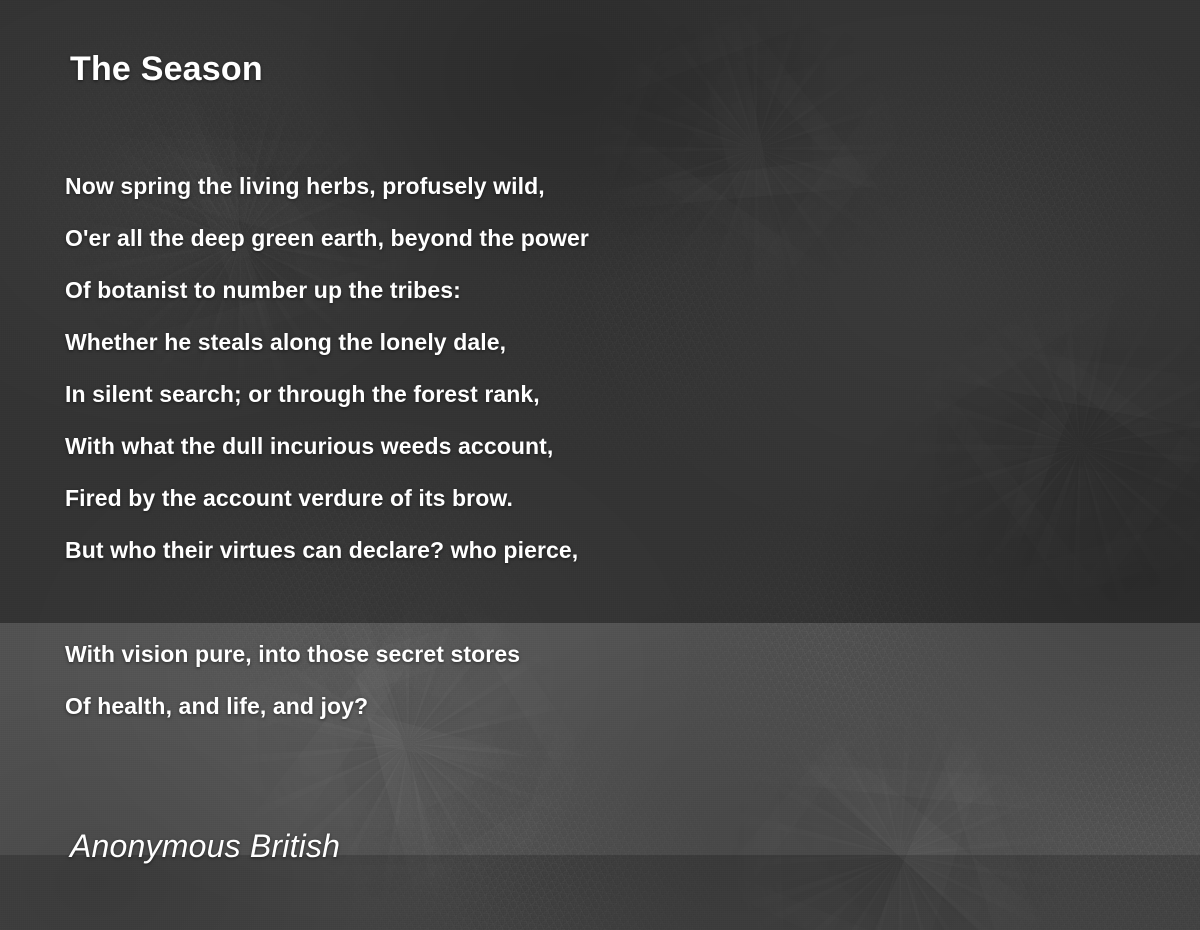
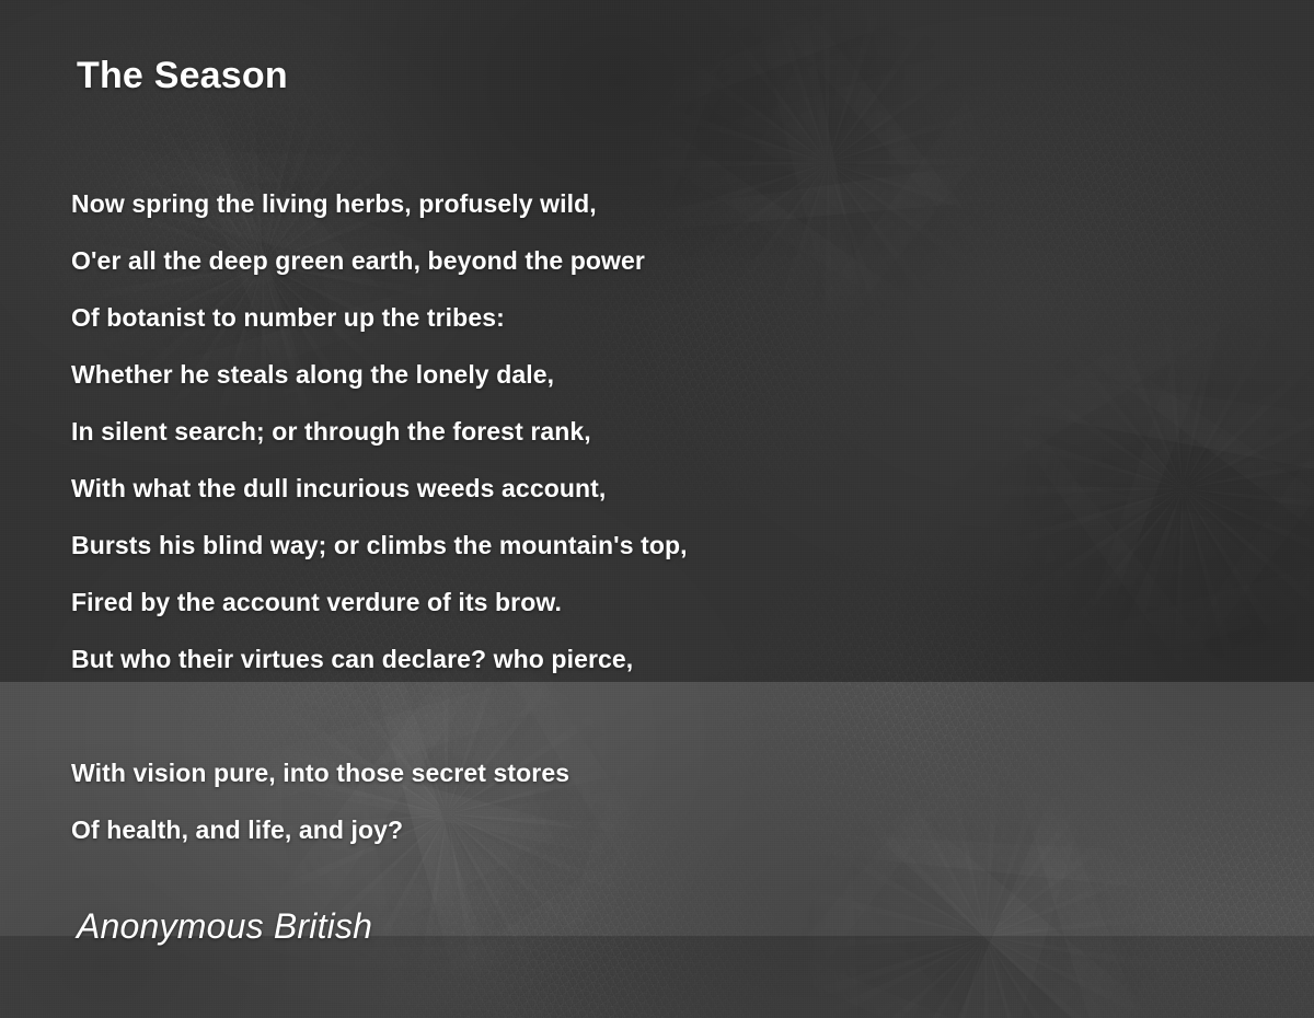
  The Season
  Now spring the living herbs, profusely wild,
  O'er all the deep green earth, beyond the power
  Of botanist to number up the tribes:
  Whether he steals along the lonely dale,
  In silent search; or through the forest rank,
  With what the dull incurious weeds account,
+ Bursts his blind way; or climbs the mountain's top,
  Fired by the account verdure of its brow.
  But who their virtues can declare? who pierce,
  With vision pure, into those secret stores
  Of health, and life, and joy?
  Anonymous British
